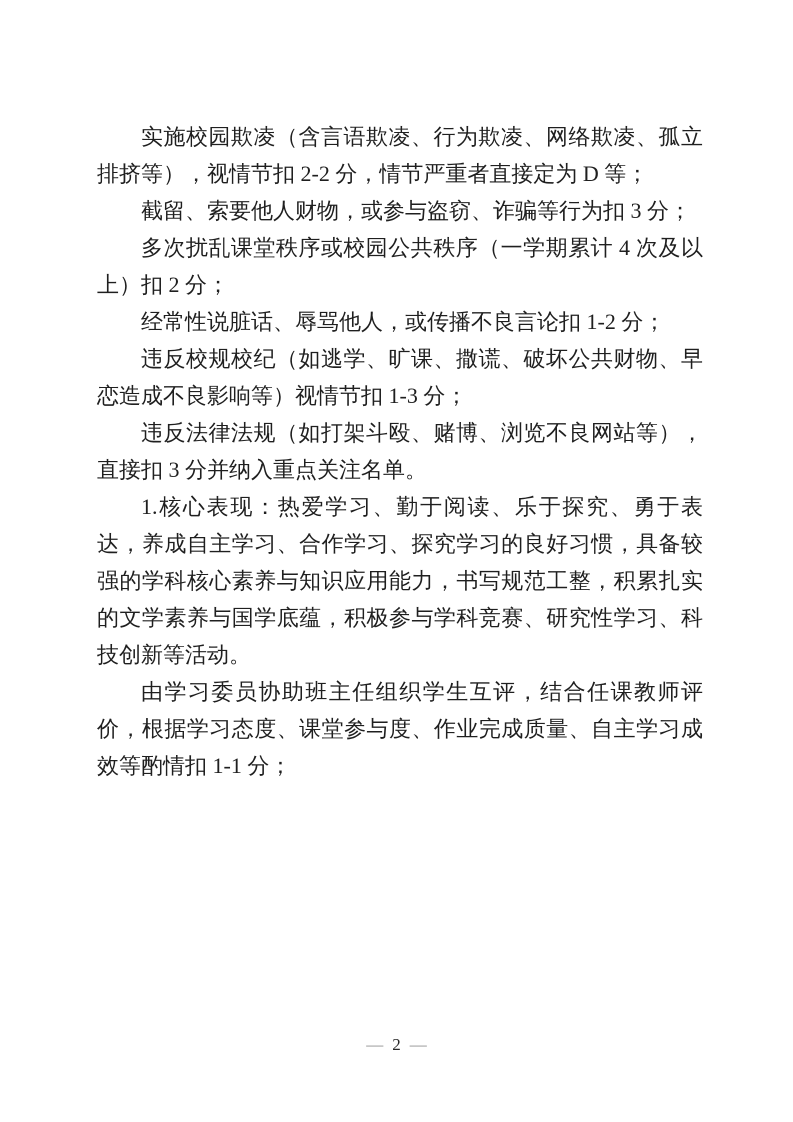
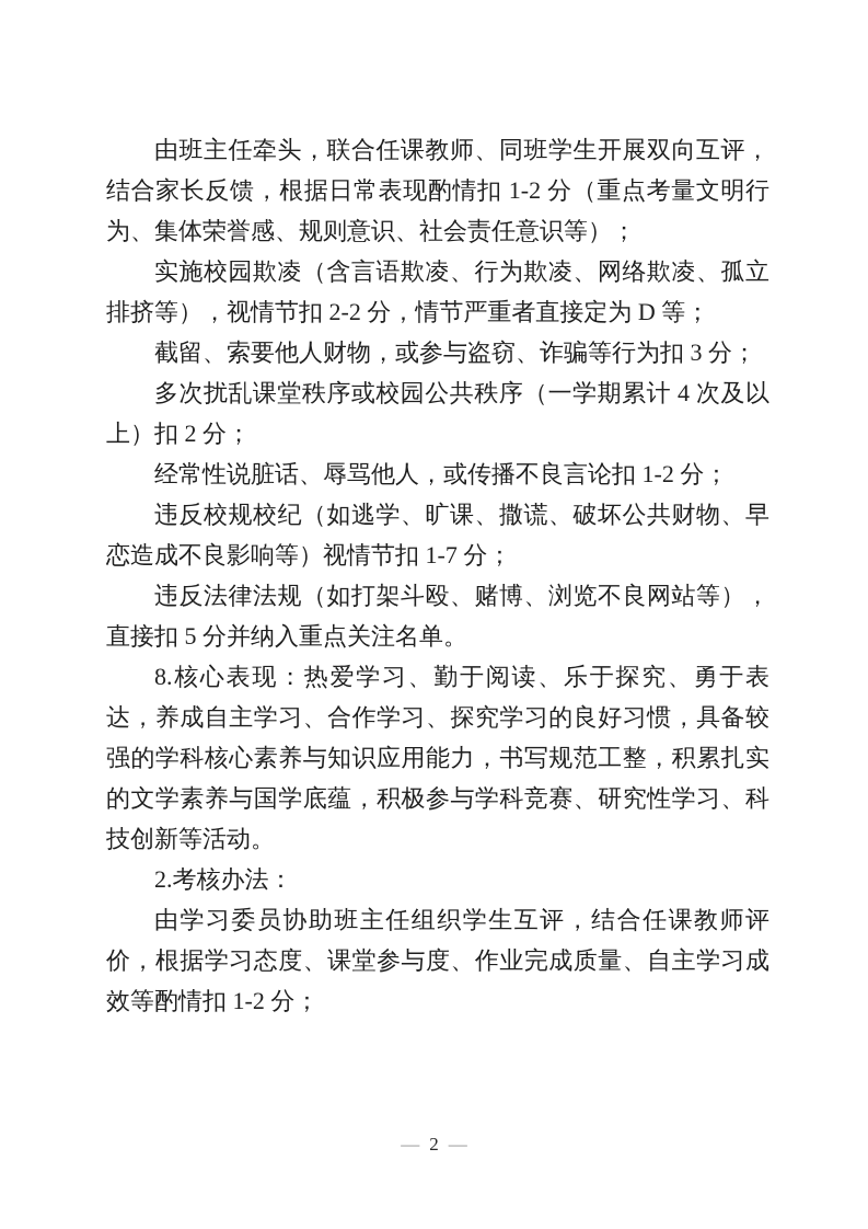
+ 由班主任牵头，联合任课教师、同班学生开展双向互评，结合家长反馈，根据日常表现酌情扣 1-2 分（重点考量文明行为、集体荣誉感、规则意识、社会责任意识等）；
  实施校园欺凌（含言语欺凌、行为欺凌、网络欺凌、孤立排挤等），视情节扣 2-2 分，情节严重者直接定为 D 等；
  截留、索要他人财物，或参与盗窃、诈骗等行为扣 3 分；
  多次扰乱课堂秩序或校园公共秩序（一学期累计 4 次及以上）扣 2 分；
  经常性说脏话、辱骂他人，或传播不良言论扣 1-2 分；
- 违反校规校纪（如逃学、旷课、撒谎、破坏公共财物、早恋造成不良影响等）视情节扣 1-3 分；
+ 违反校规校纪（如逃学、旷课、撒谎、破坏公共财物、早恋造成不良影响等）视情节扣 1-7 分；
- 违反法律法规（如打架斗殴、赌博、浏览不良网站等），直接扣 3 分并纳入重点关注名单。
+ 违反法律法规（如打架斗殴、赌博、浏览不良网站等），直接扣 5 分并纳入重点关注名单。
- 1.核心表现：热爱学习、勤于阅读、乐于探究、勇于表达，养成自主学习、合作学习、探究学习的良好习惯，具备较强的学科核心素养与知识应用能力，书写规范工整，积累扎实的文学素养与国学底蕴，积极参与学科竞赛、研究性学习、科技创新等活动。
+ 8.核心表现：热爱学习、勤于阅读、乐于探究、勇于表达，养成自主学习、合作学习、探究学习的良好习惯，具备较强的学科核心素养与知识应用能力，书写规范工整，积累扎实的文学素养与国学底蕴，积极参与学科竞赛、研究性学习、科技创新等活动。
+ 2.考核办法：
- 由学习委员协助班主任组织学生互评，结合任课教师评价，根据学习态度、课堂参与度、作业完成质量、自主学习成效等酌情扣 1-1 分；
+ 由学习委员协助班主任组织学生互评，结合任课教师评价，根据学习态度、课堂参与度、作业完成质量、自主学习成效等酌情扣 1-2 分；
  — 2 —
